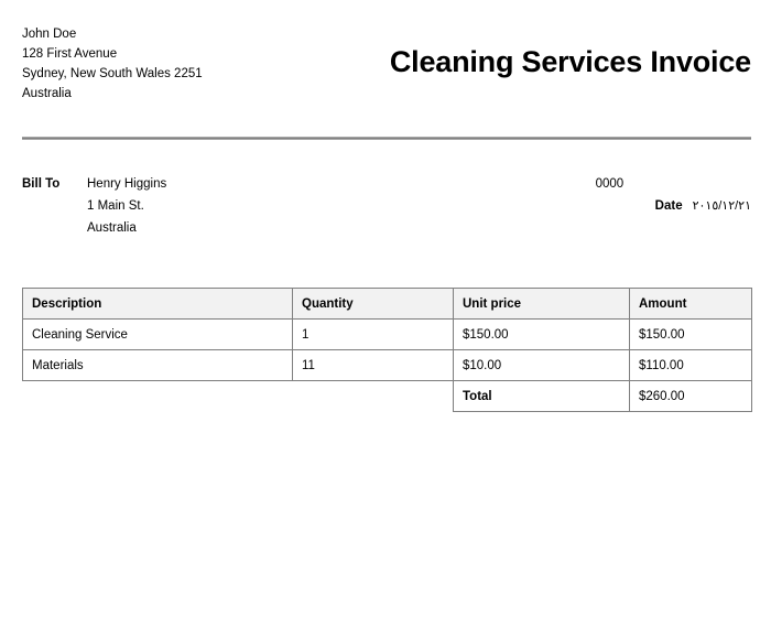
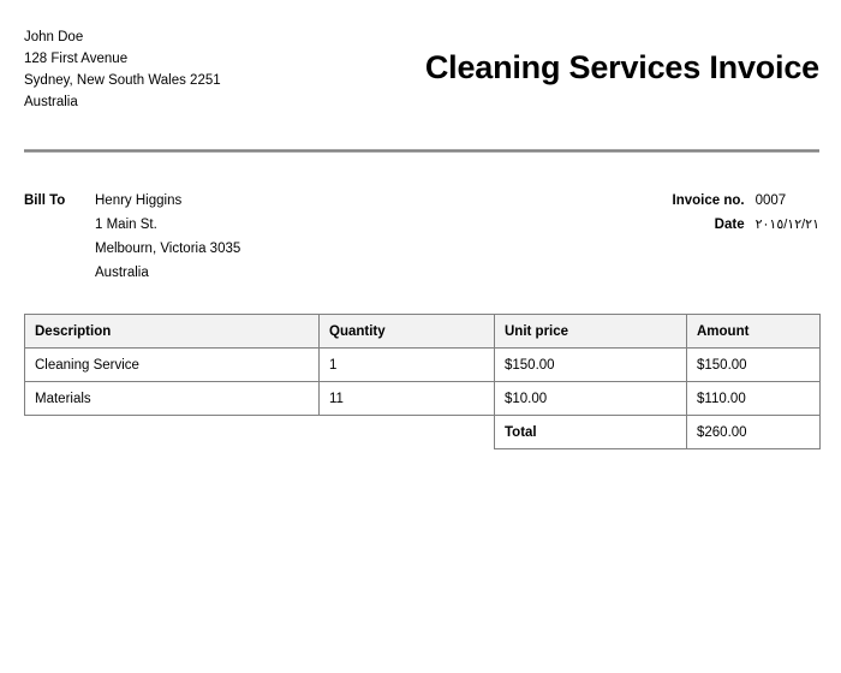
  John Doe
  128 First Avenue
  Sydney, New South Wales 2251
  Australia
  Cleaning Services Invoice
  Bill To
  Henry Higgins
  1 Main St.
+ Melbourn, Victoria 3035
  Australia
+ Invoice no.
- 0000
+ 0007
  Date
  ٢٠١٥/١٢/٢١
  Description	Quantity	Unit price	Amount
  Cleaning Service	1	$150.00	$150.00
  Materials	11	$10.00	$110.00
  		Total	$260.00
